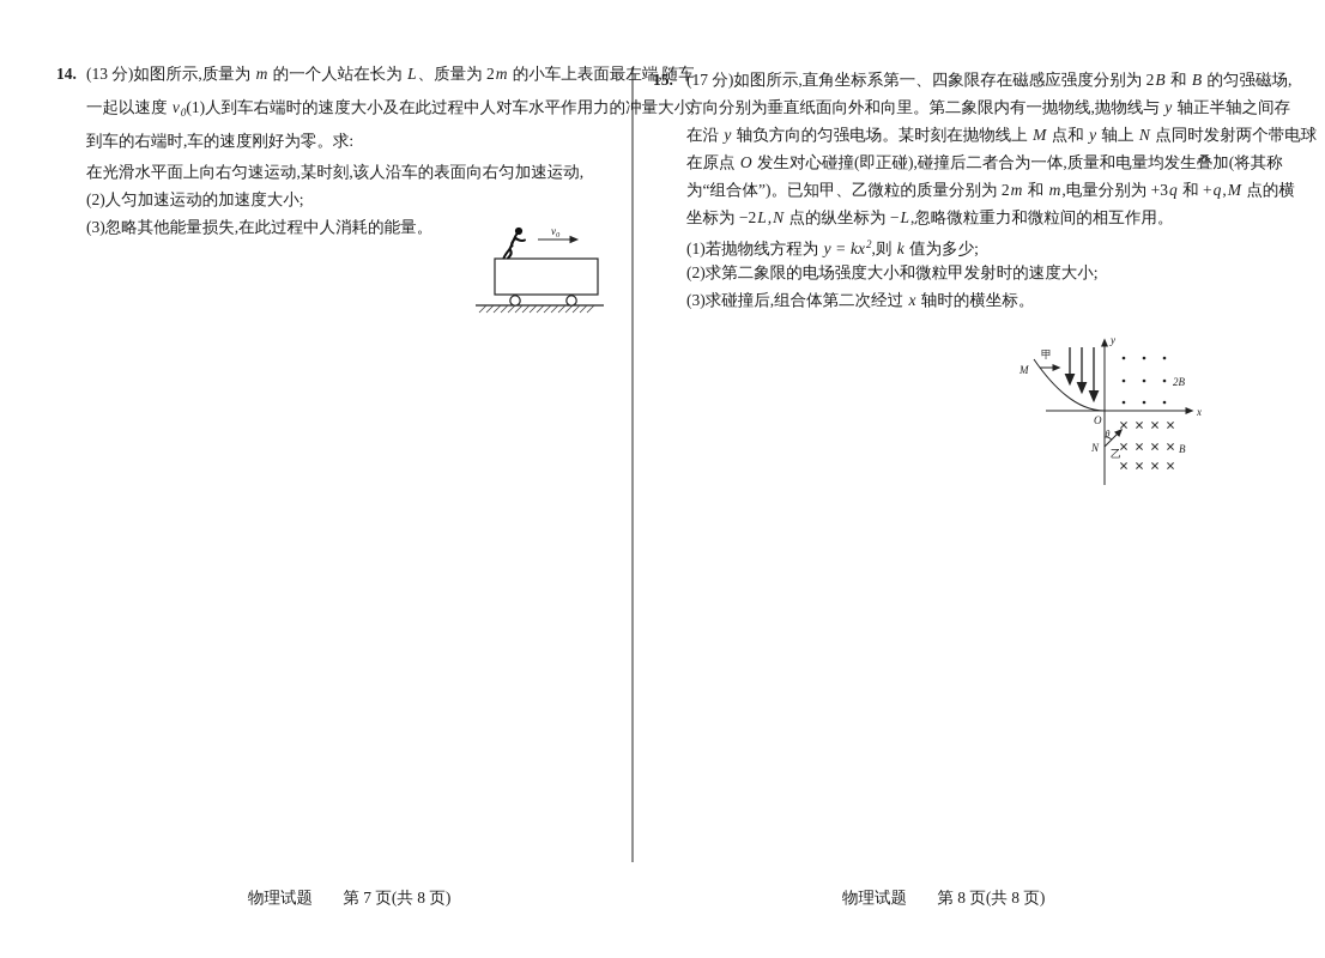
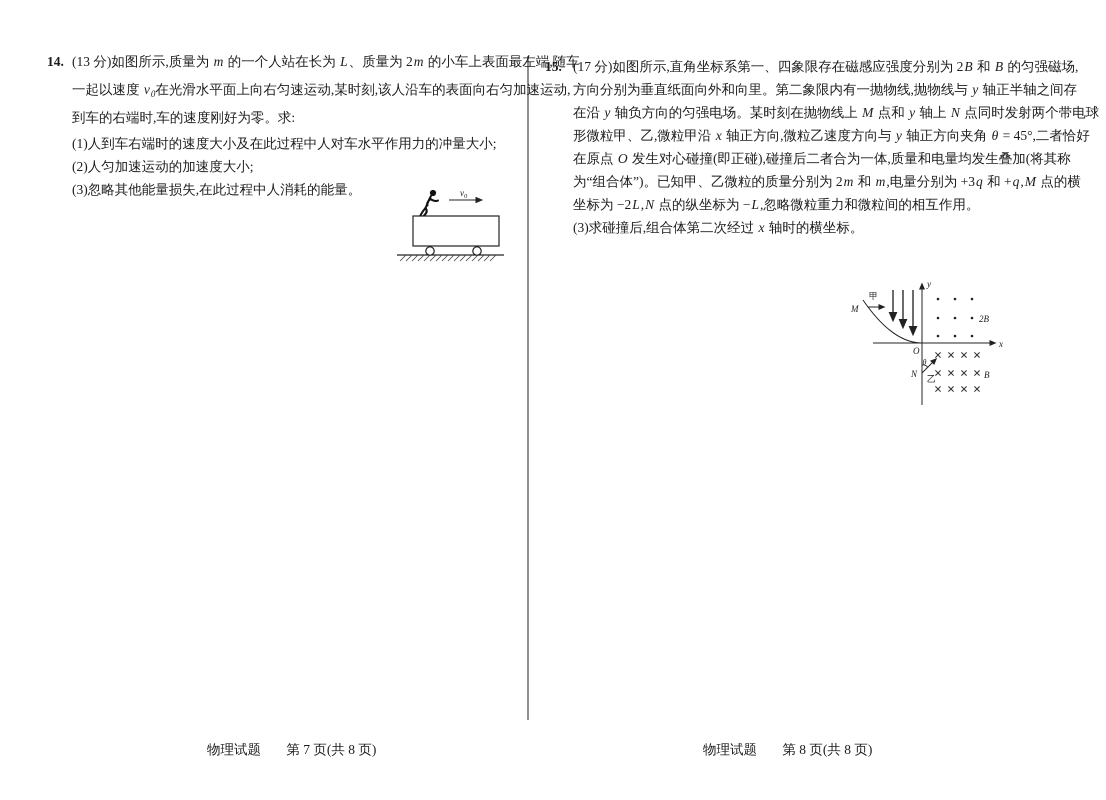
  14.
  (13 分)如图所示,质量为 m 的一个人站在长为 L、质量为 2m 的小车上表面最左端,随车
- 一起以速度 v0(1)人到车右端时的速度大小及在此过程中人对车水平作用力的冲量大小;
+ 一起以速度 v0在光滑水平面上向右匀速运动,某时刻,该人沿车的表面向右匀加速运动,
  到车的右端时,车的速度刚好为零。求:
- 在光滑水平面上向右匀速运动,某时刻,该人沿车的表面向右匀加速运动,
+ (1)人到车右端时的速度大小及在此过程中人对车水平作用力的冲量大小;
  (2)人匀加速运动的加速度大小;
  (3)忽略其他能量损失,在此过程中人消耗的能量。
  15.
  (17 分)如图所示,直角坐标系第一、四象限存在磁感应强度分别为 2B 和 B 的匀强磁场,
  方向分别为垂直纸面向外和向里。第二象限内有一抛物线,抛物线与 y 轴正半轴之间存
  在沿 y 轴负方向的匀强电场。某时刻在抛物线上 M 点和 y 轴上 N 点同时发射两个带电球
+ 形微粒甲、乙,微粒甲沿 x 轴正方向,微粒乙速度方向与 y 轴正方向夹角 θ = 45°,二者恰好
  在原点 O 发生对心碰撞(即正碰),碰撞后二者合为一体,质量和电量均发生叠加(将其称
  为“组合体”)。已知甲、乙微粒的质量分别为 2m 和 m,电量分别为 +3q 和 +q,M 点的横
  坐标为 −2L,N 点的纵坐标为 −L,忽略微粒重力和微粒间的相互作用。
- (1)若抛物线方程为 y = kx2,则 k 值为多少;
- (2)求第二象限的电场强度大小和微粒甲发射时的速度大小;
  (3)求碰撞后,组合体第二次经过 x 轴时的横坐标。
  y
  x
  O
  M
  甲
  2B
  B
  N
  θ
  乙
  物理试题 第 7 页(共 8 页)
  物理试题 第 8 页(共 8 页)
